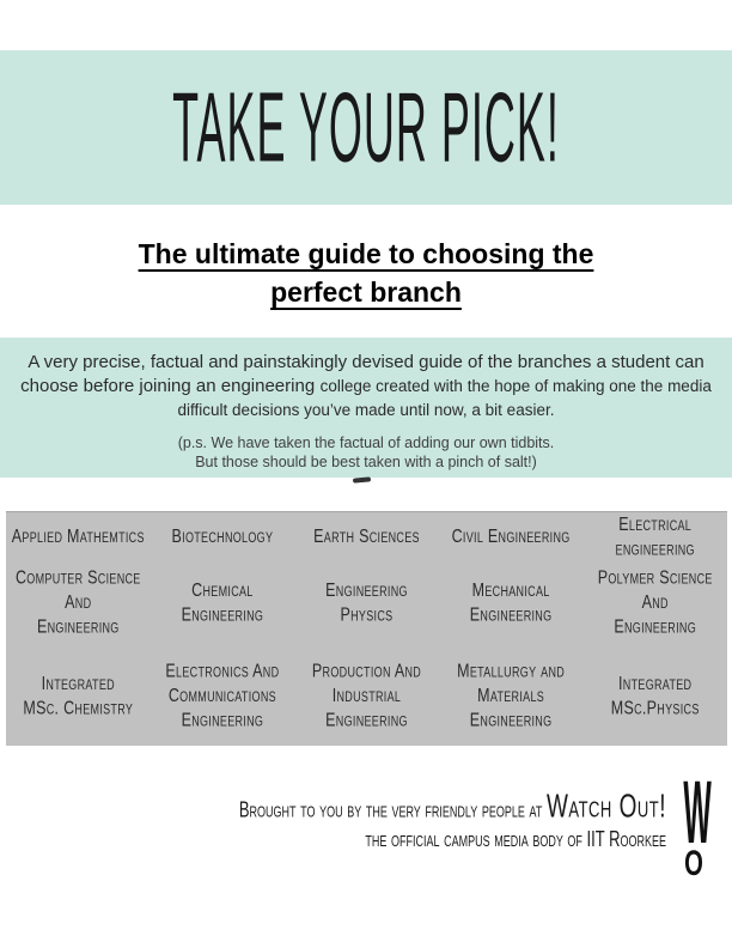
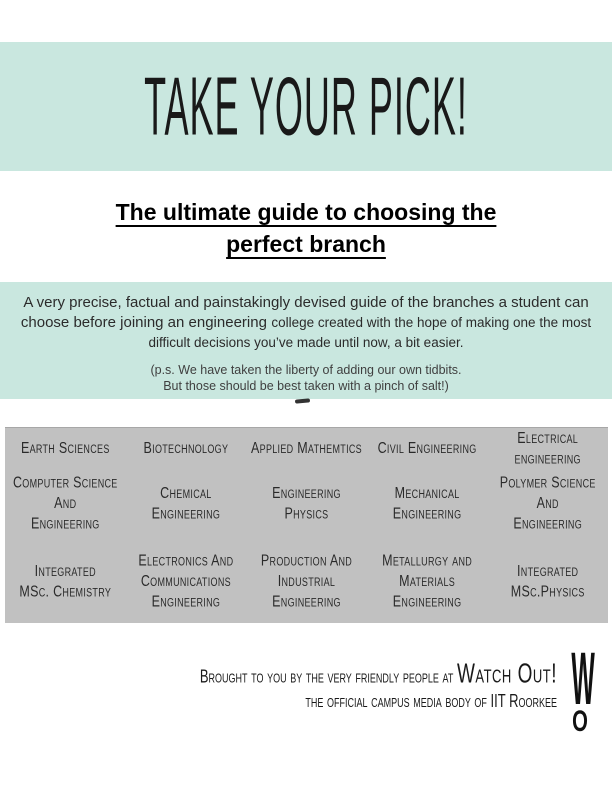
  TAKE YOUR PICK!
  The ultimate guide to choosing the
  perfect branch
- A very precise, factual and painstakingly devised guide of the branches a student can choose before joining an engineering college created with the hope of making one the media difficult decisions you’ve made until now, a bit easier.
+ A very precise, factual and painstakingly devised guide of the branches a student can choose before joining an engineering college created with the hope of making one the most difficult decisions you’ve made until now, a bit easier.
- (p.s. We have taken the factual of adding our own tidbits.
+ (p.s. We have taken the liberty of adding our own tidbits.
  But those should be best taken with a pinch of salt!)
- Applied Mathemtics
+ Earth Sciences
  Biotechnology
- Earth Sciences
+ Applied Mathemtics
  Civil Engineering
  Electrical engineering
  Computer Science And
  Engineering
  Chemical
  Engineering
  Engineering
  Physics
  Mechanical
  Engineering
  Polymer Science And
  Engineering
  Integrated
  MSc. Chemistry
  Electronics And
  Communications
  Engineering
  Production And
  Industrial
  Engineering
  Metallurgy and
  Materials
  Engineering
  Integrated
  MSc.Physics
  Brought to you by the very friendly people at Watch Out!
  the official campus media body of IIT Roorkee
  W
  O
